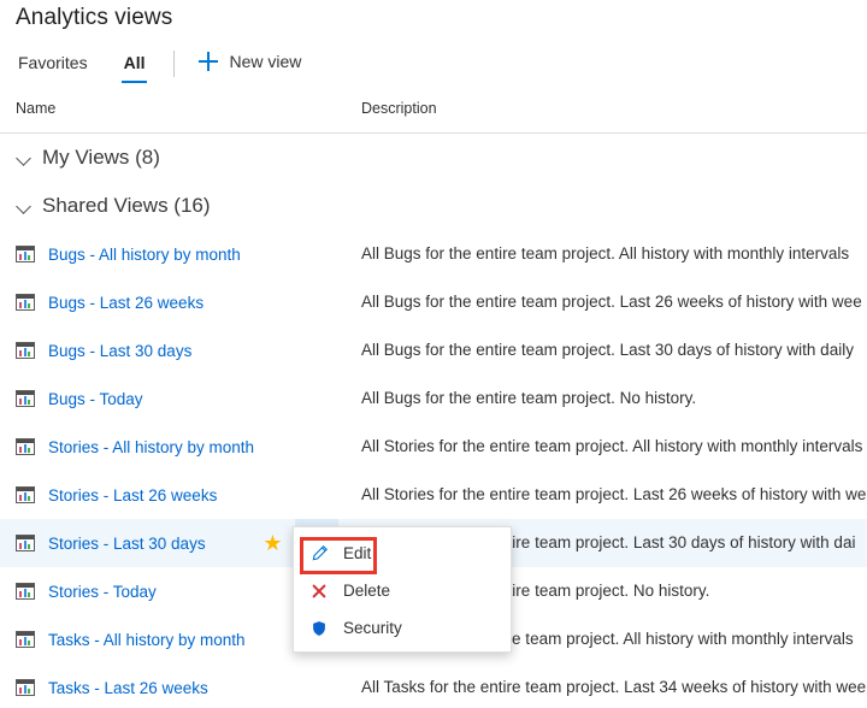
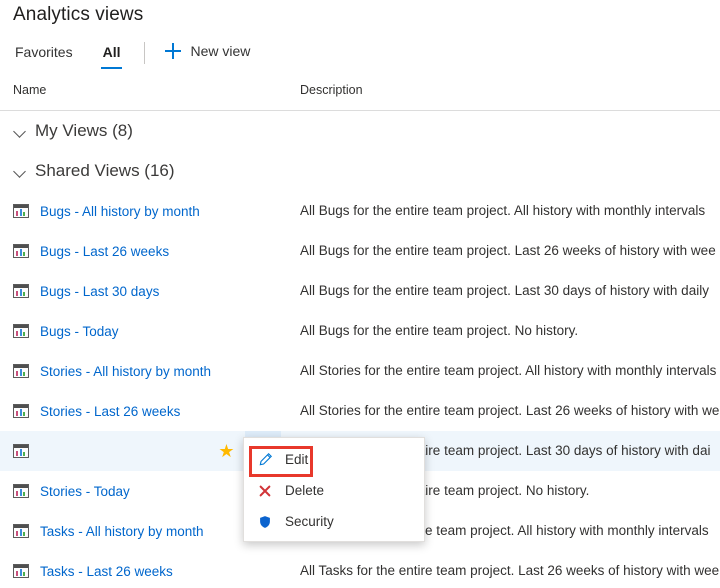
  Analytics views
  Favorites
  All
  New view
  Name
  Description
  My Views (8)
  Shared Views (16)
  Bugs - All history by month
  All Bugs for the entire team project. All history with monthly intervals
  Bugs - Last 26 weeks
  All Bugs for the entire team project. Last 26 weeks of history with wee
  Bugs - Last 30 days
  All Bugs for the entire team project. Last 30 days of history with daily
  Bugs - Today
  All Bugs for the entire team project. No history.
  Stories - All history by month
  All Stories for the entire team project. All history with monthly intervals
  Stories - Last 26 weeks
  All Stories for the entire team project. Last 26 weeks of history with we
- Stories - Last 30 days
  ★
  Stories - Today
  Tasks - All history by month
  Tasks - Last 26 weeks
- All Tasks for the entire team project. Last 34 weeks of history with wee
+ All Tasks for the entire team project. Last 26 weeks of history with wee
  Edit
  Delete
  Security
